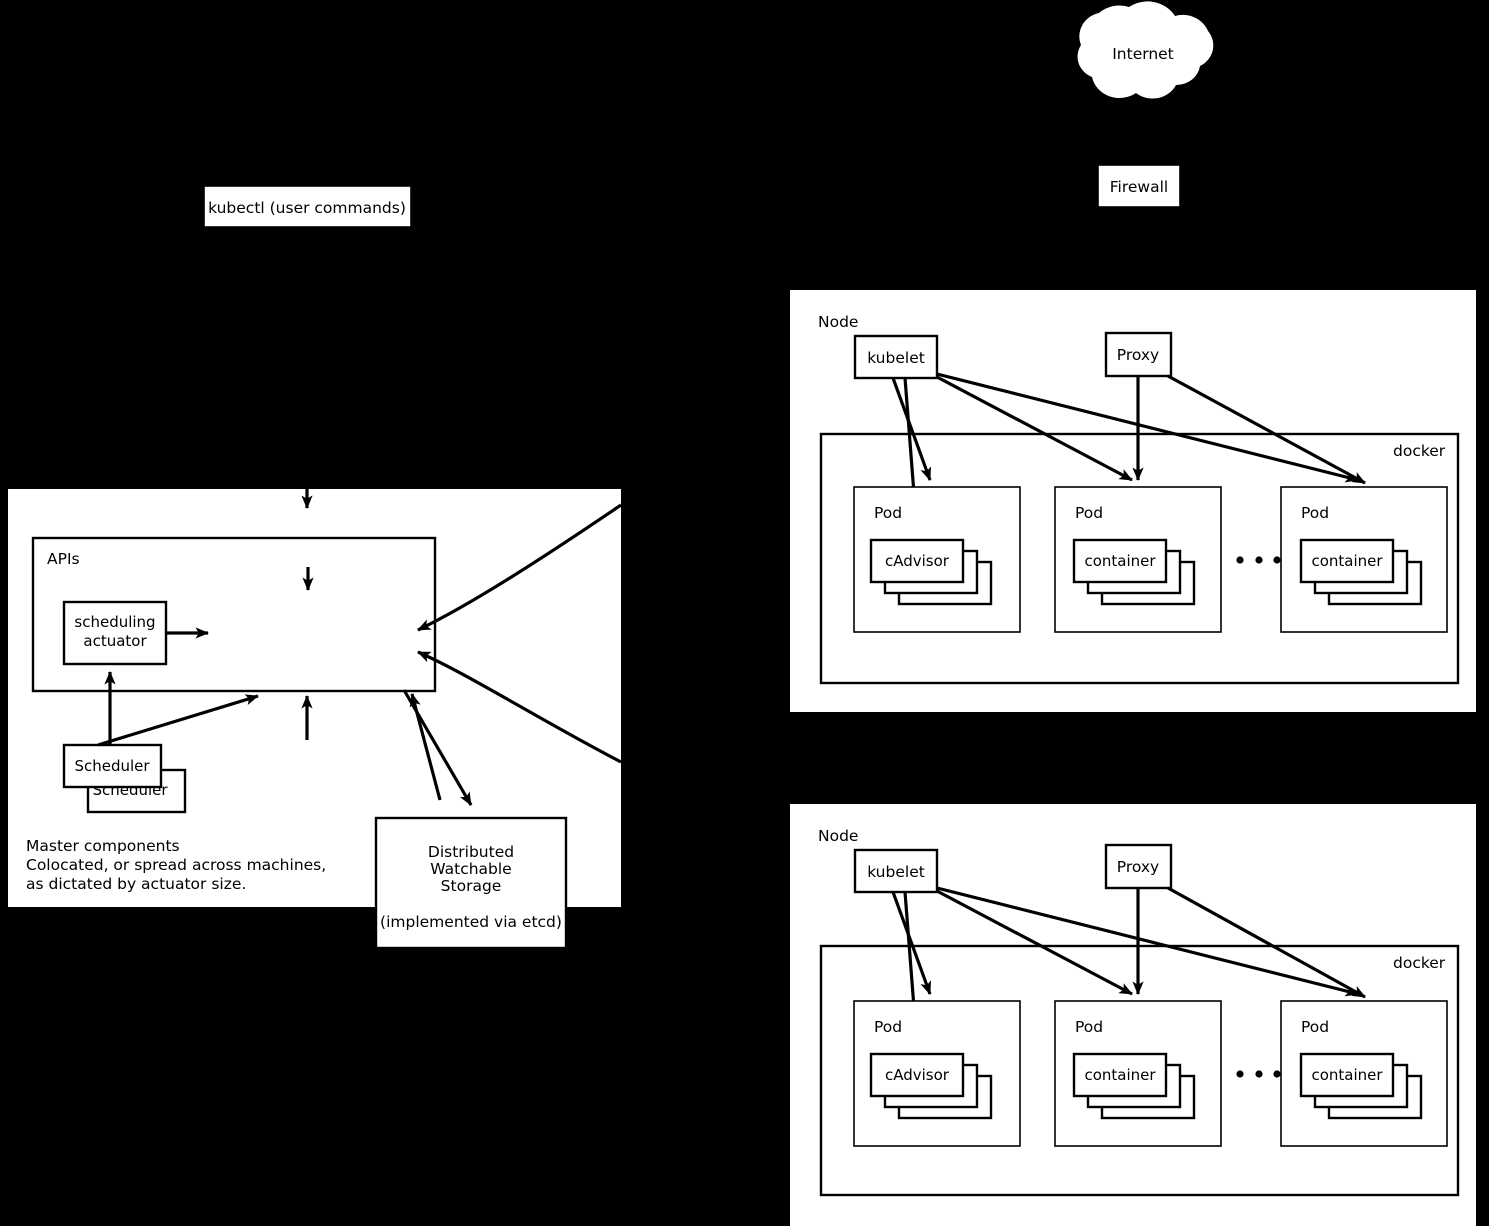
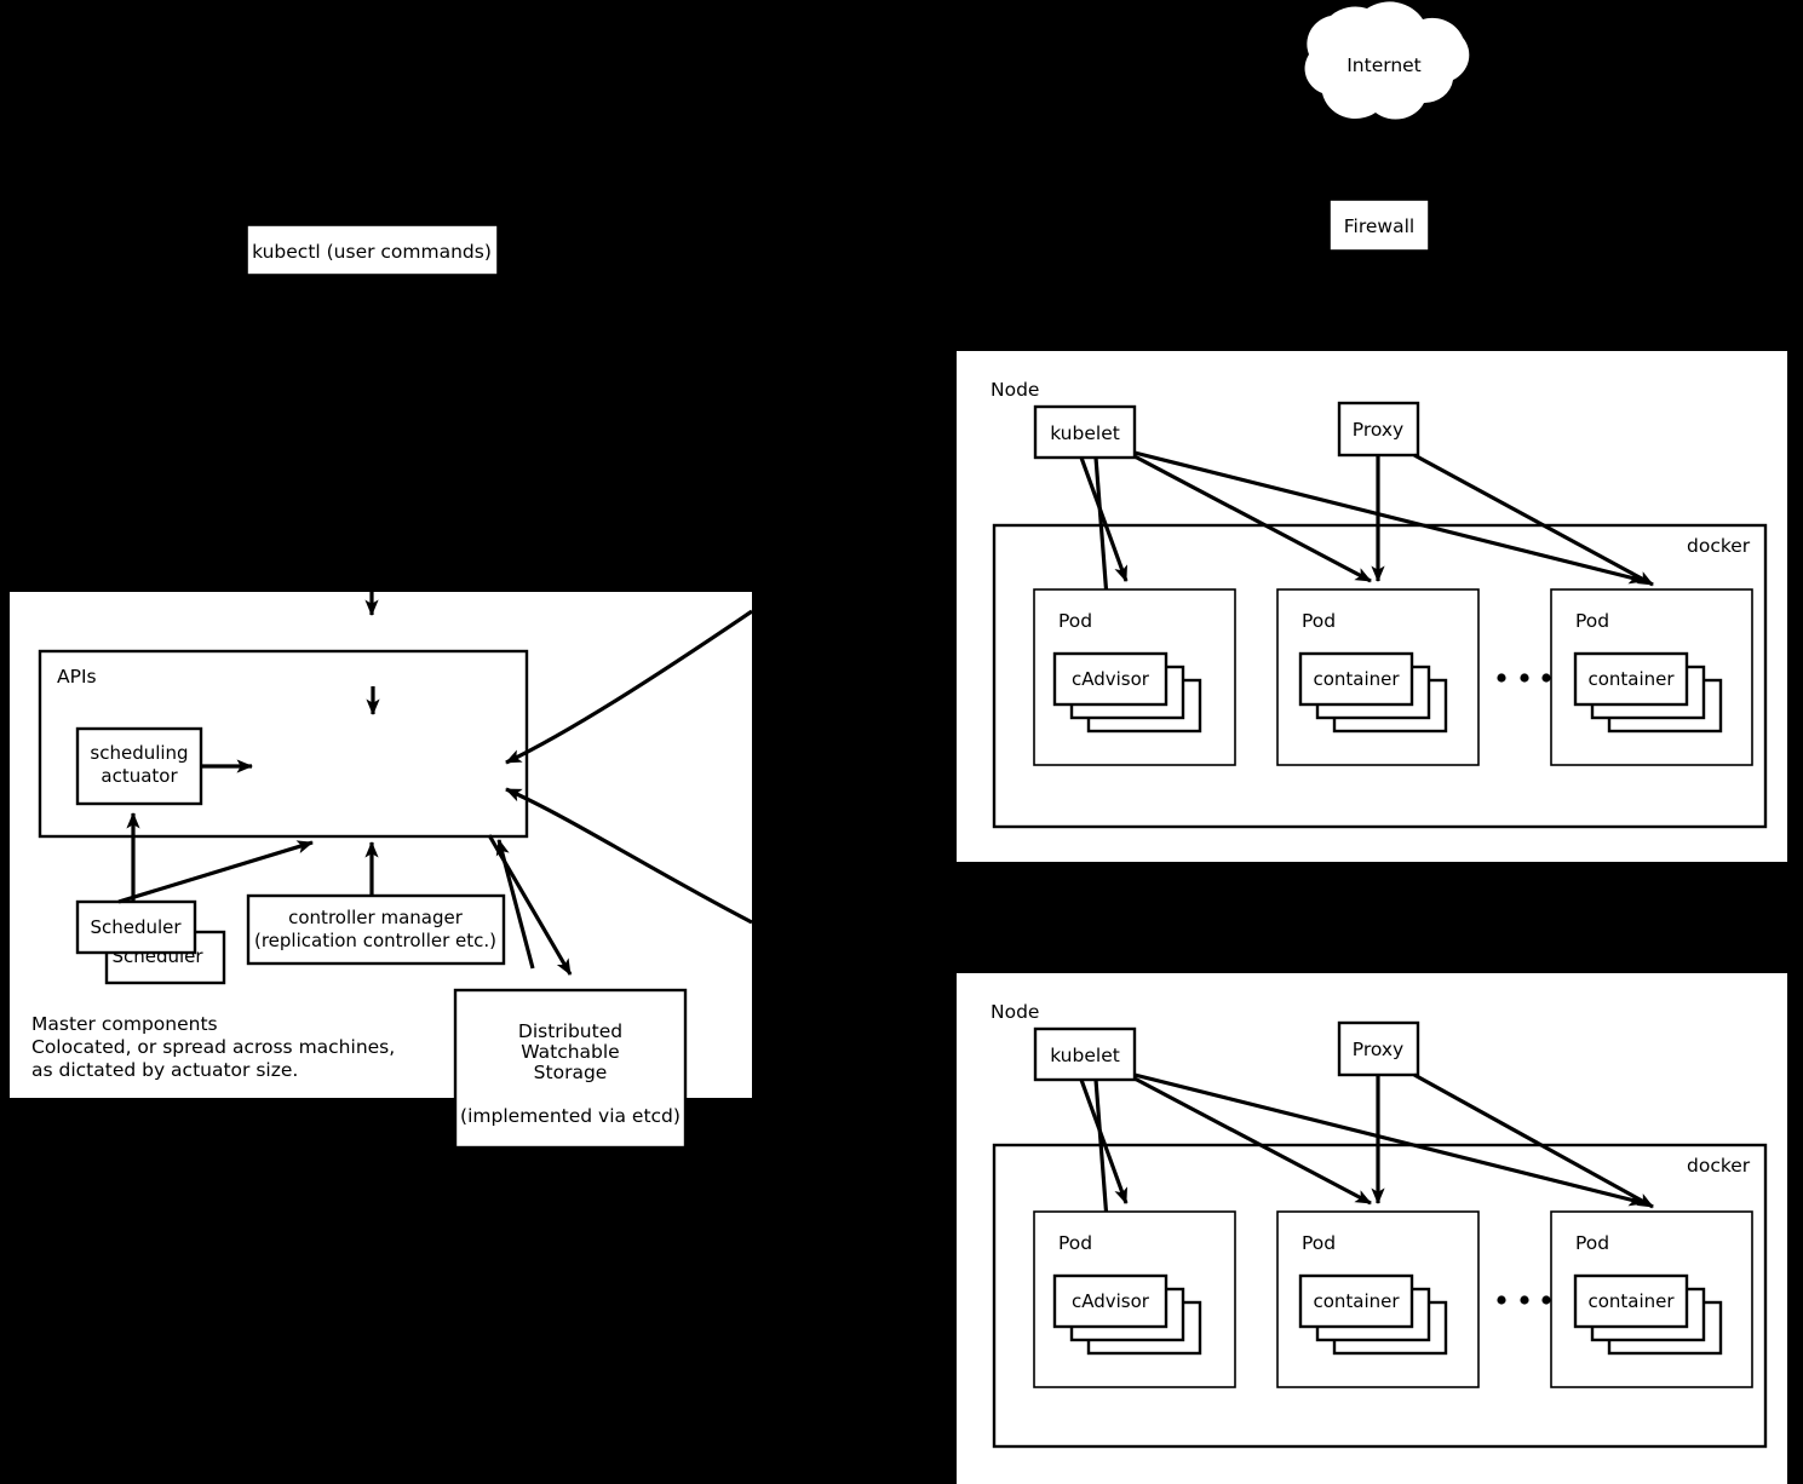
  Internet
  Firewall
  kubectl (user commands)
  APIs
  scheduling
  actuator
  Scheduler
  Scheduler
+ controller manager
+ (replication controller etc.)
  Master components
  Colocated, or spread across machines,
  as dictated by actuator size.
  Distributed
  Watchable
  Storage
  (implemented via etcd)
  Node
  kubelet
  Proxy
  docker
  Pod
  cAdvisor
  Pod
  container
  Pod
  container
  Node
  kubelet
  Proxy
  docker
  Pod
  cAdvisor
  Pod
  container
  Pod
  container
